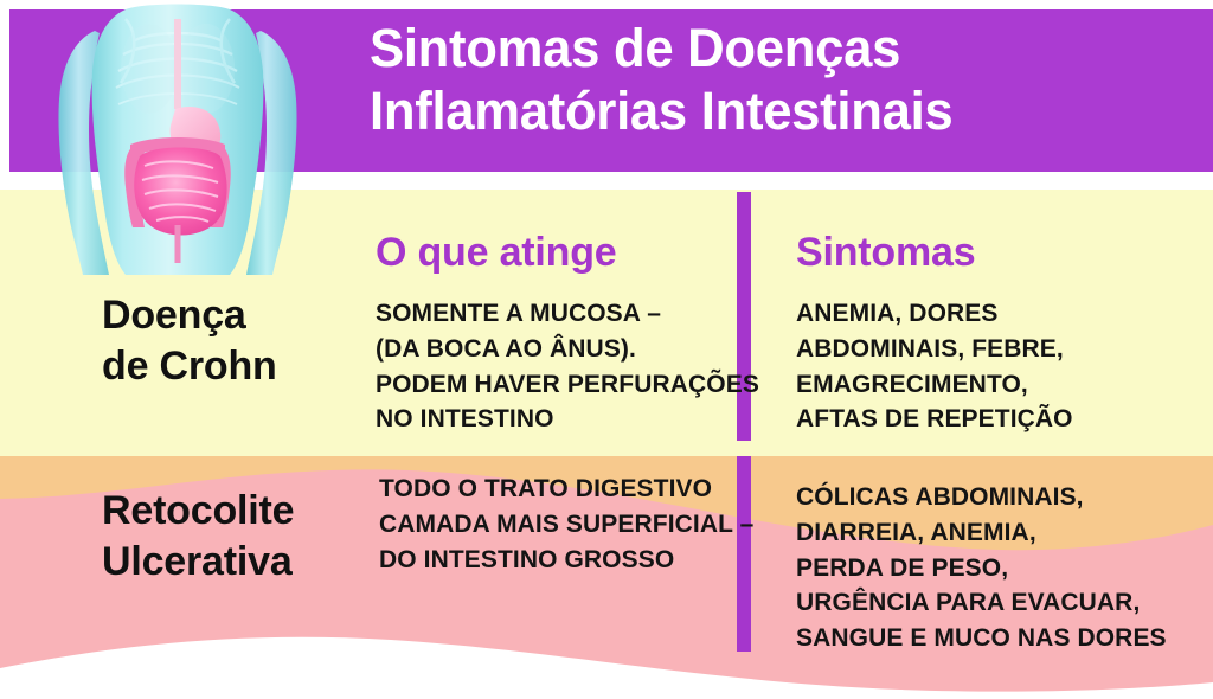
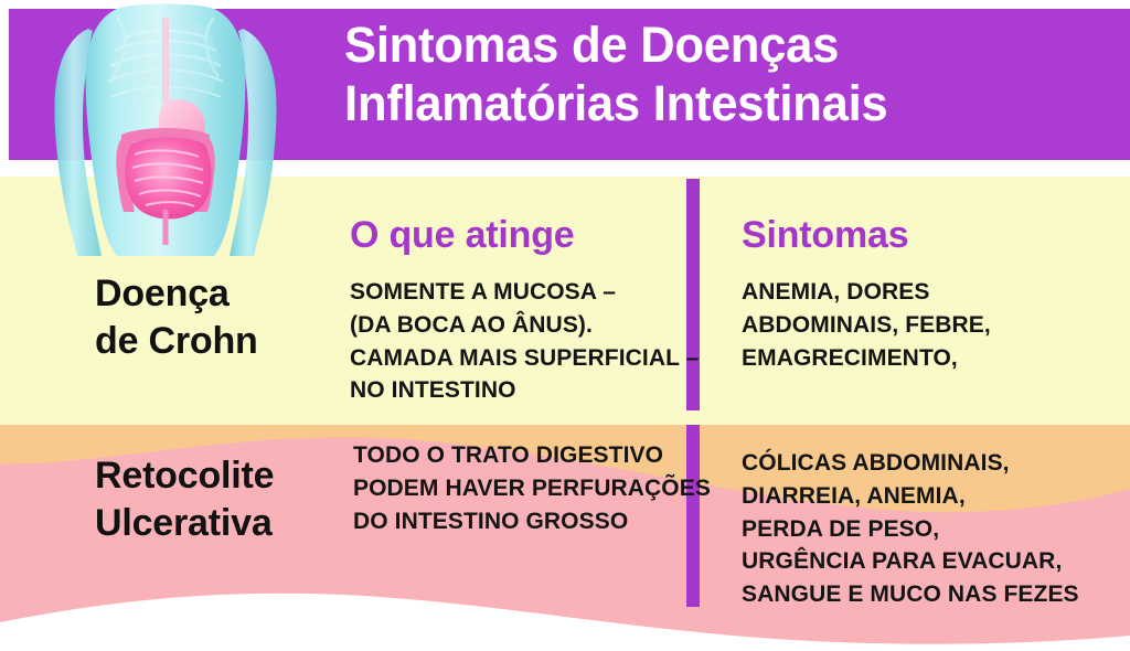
  Sintomas de Doenças
  Inflamatórias Intestinais
  O que atinge
  Sintomas
  Doença
  de Crohn
  SOMENTE A MUCOSA –
  (DA BOCA AO ÂNUS).
- PODEM HAVER PERFURAÇÕES
+ CAMADA MAIS SUPERFICIAL –
  NO INTESTINO
  ANEMIA, DORES
  ABDOMINAIS, FEBRE,
  EMAGRECIMENTO,
- AFTAS DE REPETIÇÃO
  Retocolite
  Ulcerativa
  TODO O TRATO DIGESTIVO
- CAMADA MAIS SUPERFICIAL –
+ PODEM HAVER PERFURAÇÕES
  DO INTESTINO GROSSO
  CÓLICAS ABDOMINAIS,
  DIARREIA, ANEMIA,
  PERDA DE PESO,
  URGÊNCIA PARA EVACUAR,
- SANGUE E MUCO NAS DORES
+ SANGUE E MUCO NAS FEZES
